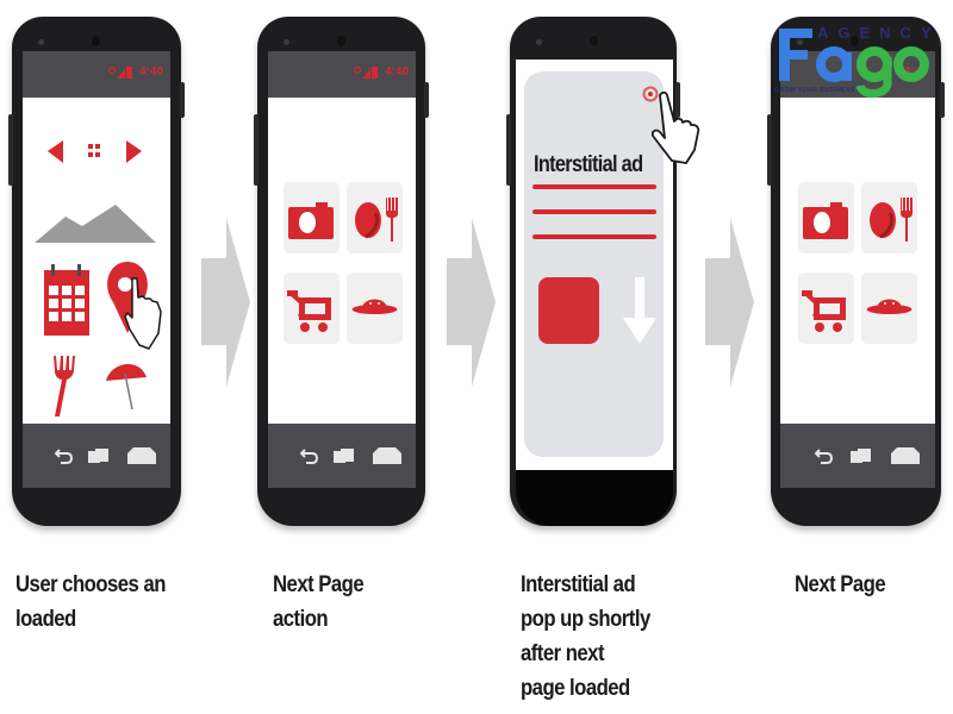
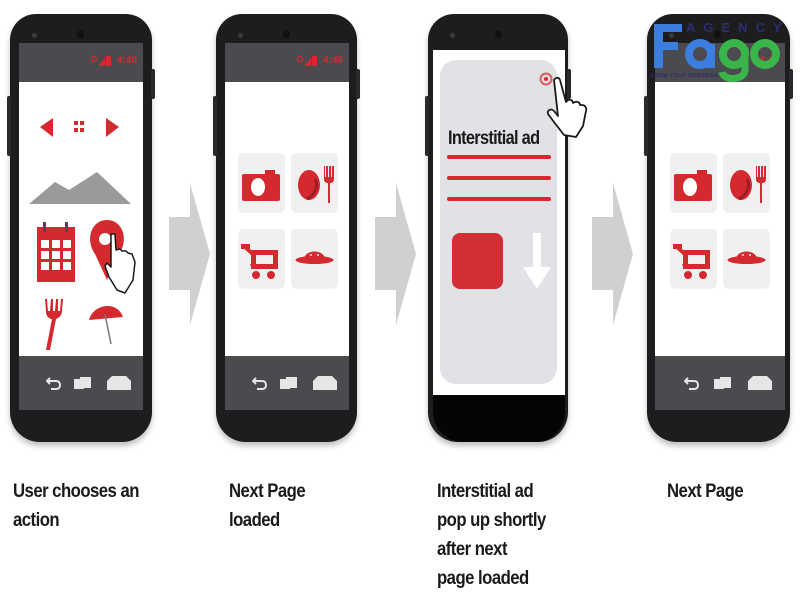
  4:40
  4:40
  Interstitial ad
  AGENCY
  User chooses an
- loaded
+ action
  Next Page
- action
+ loaded
  Interstitial ad
  pop up shortly
  after next
  page loaded
  Next Page
